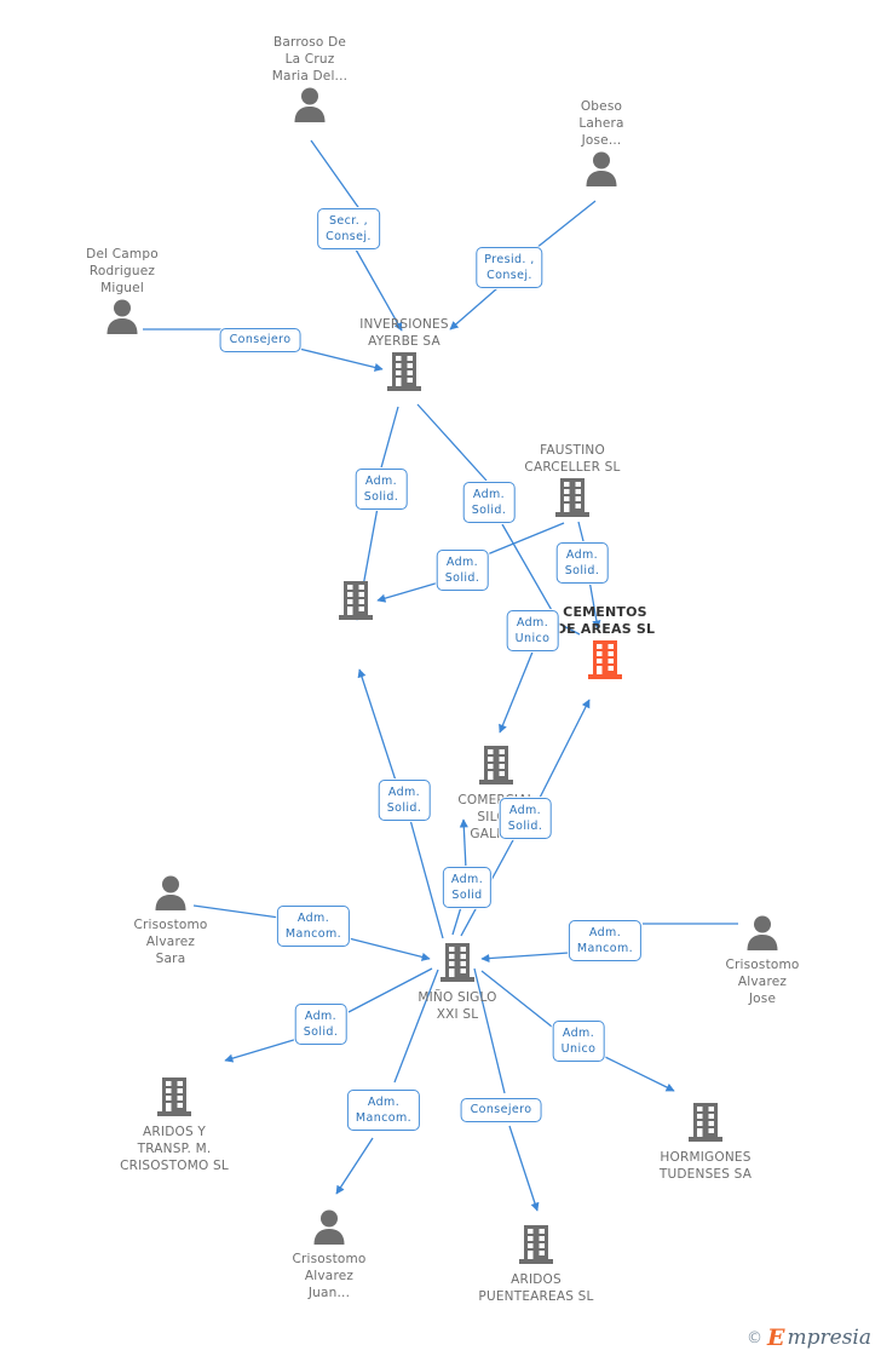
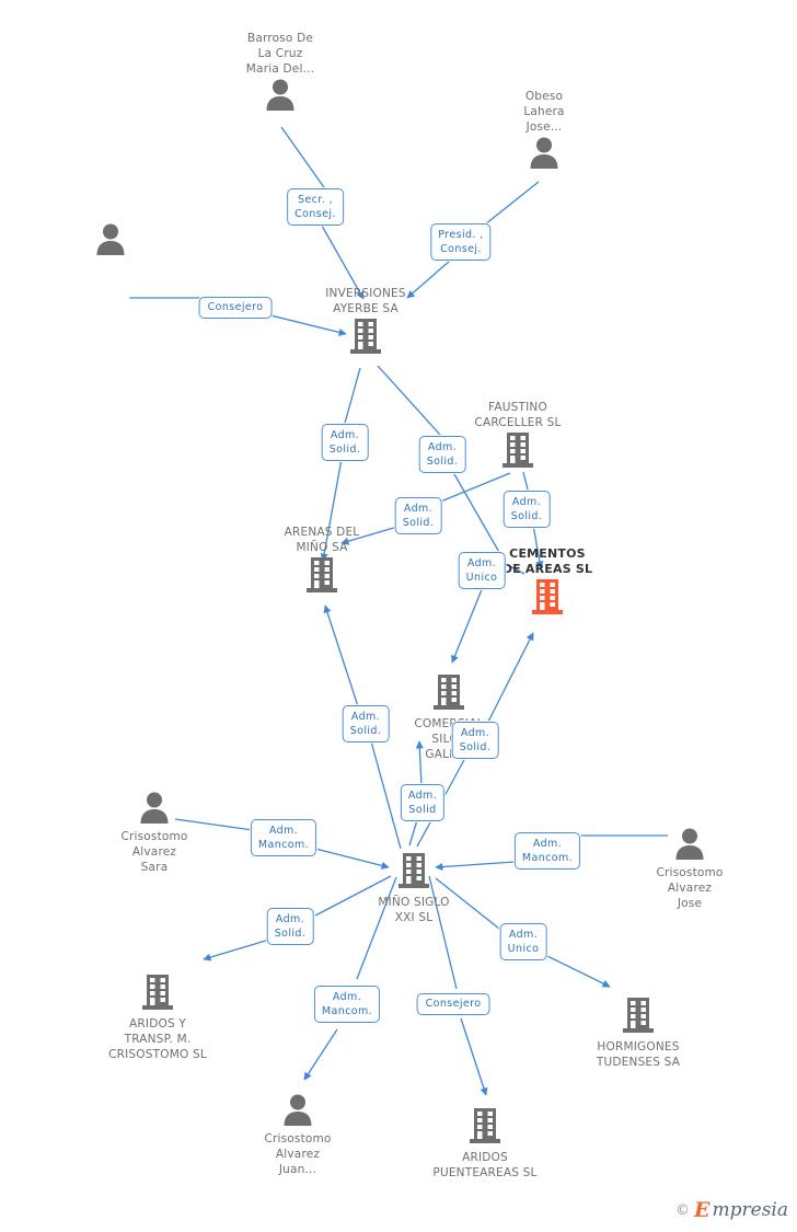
  Barroso De
  La Cruz
  Maria Del...
  Obeso
  Lahera
  Jose...
- Del Campo
- Rodriguez
- Miguel
  INVERSIONES
  AYERBE SA
  FAUSTINO
  CARCELLER SL
+ ARENAS DEL
+ MIÑO SA
  CEMENTOS
  DE AREAS SL
  Crisostomo
  Alvarez
  Sara
  MIÑO SIGLO
  XXI SL
  Crisostomo
  Alvarez
  Jose
  ARIDOS Y
  TRANSP. M.
  CRISOSTOMO SL
  HORMIGONES
  TUDENSES SA
  Crisostomo
  Alvarez
  Juan...
  ARIDOS
  PUENTEAREAS SL
  Secr. ,
  Consej.
  Presid. ,
  Consej.
  Consejero
  Adm.
  Solid.
  Adm.
  Solid.
  Adm.
  Solid.
  Adm.
  Solid.
  Adm.
  Unico
  Adm.
  Solid.
  Adm.
  Solid.
  Adm.
  Solid
  Adm.
  Mancom.
  Adm.
  Mancom.
  Adm.
  Solid.
  Adm.
  Unico
  Adm.
  Mancom.
  Consejero
  ©
  E
  mpresia
